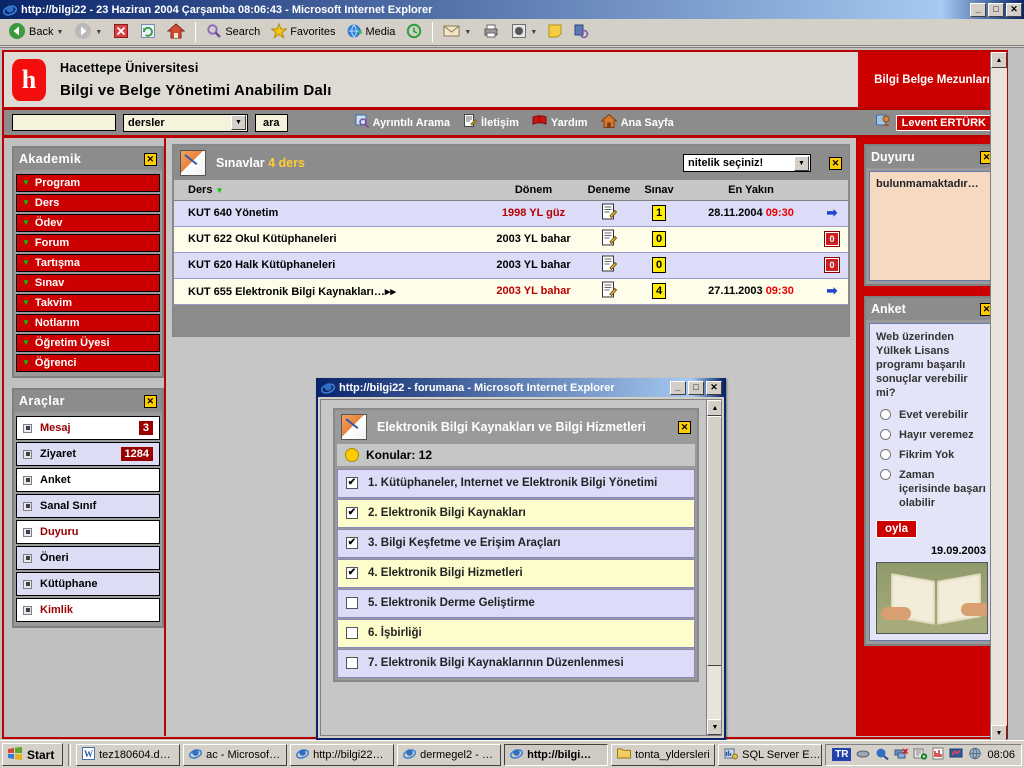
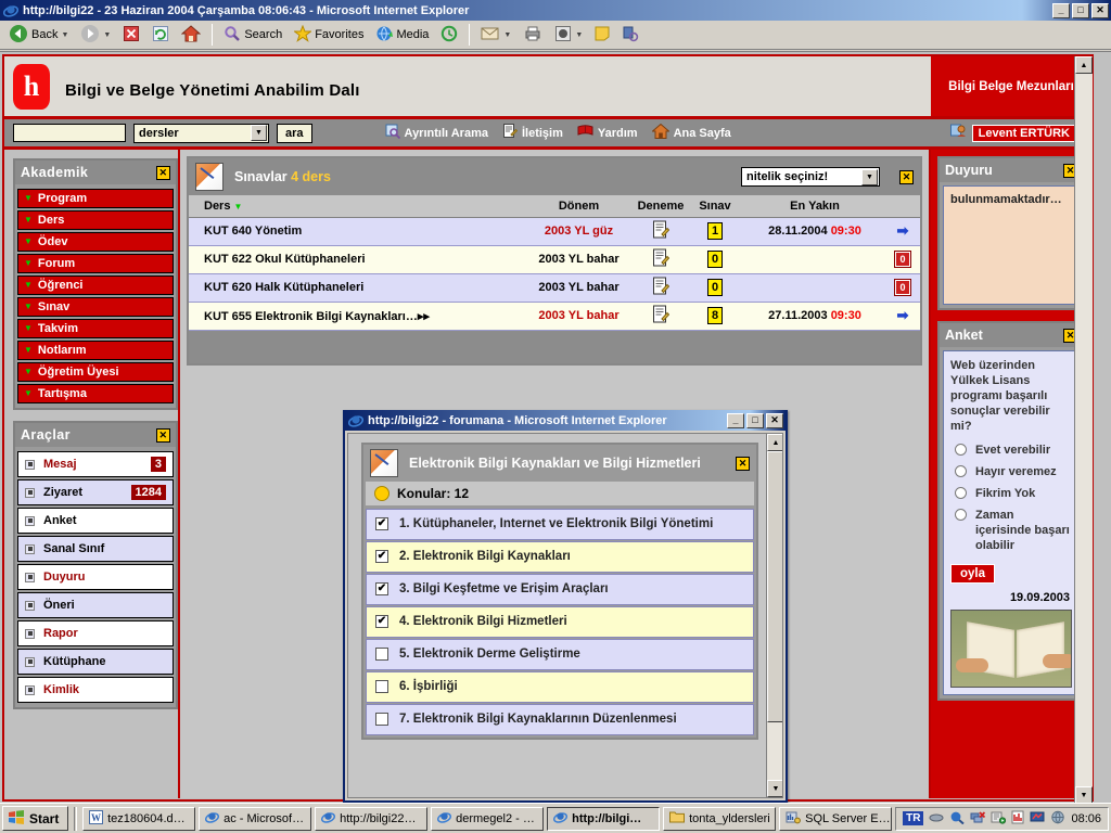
  http://bilgi22 - 23 Haziran 2004 Çarşamba 08:06:43 - Microsoft Internet Explorer
  _
  □
  ✕
  Back
  Search
  Favorites
  Media
  h
- Hacettepe Üniversitesi
  Bilgi ve Belge Yönetimi Anabilim Dalı
  Bilgi Belge Mezunları
  dersler
  ara
  Ayrıntılı Arama
  İletişim
  Yardım
  Ana Sayfa
  Levent ERTÜRK
  Akademik
  ✕
  ▼
  Program
  ▼
  Ders
  ▼
  Ödev
  ▼
  Forum
  ▼
- Tartışma
+ Öğrenci
  ▼
  Sınav
  ▼
  Takvim
  ▼
  Notlarım
  ▼
  Öğretim Üyesi
  ▼
- Öğrenci
+ Tartışma
  Araçlar
  ✕
  Mesaj
  3
  Ziyaret
  1284
  Anket
  Sanal Sınıf
  Duyuru
  Öneri
+ Rapor
  Kütüphane
  Kimlik
  Sınavlar 4 ders
  nitelik seçiniz!
  ✕
  Ders ▼	Dönem	Deneme	Sınav	En Yakın
- KUT 640 Yönetim	1998 YL güz		1	28.11.2004 09:30	➡
+ KUT 640 Yönetim	2003 YL güz		1	28.11.2004 09:30	➡
  KUT 622 Okul Kütüphaneleri	2003 YL bahar		0		0
  KUT 620 Halk Kütüphaneleri	2003 YL bahar		0		0
- KUT 655 Elektronik Bilgi Kaynakları…▸▸	2003 YL bahar		4	27.11.2003 09:30	➡
+ KUT 655 Elektronik Bilgi Kaynakları…▸▸	2003 YL bahar		8	27.11.2003 09:30	➡
  Duyuru
  ✕
  bulunmamaktadır…
  Anket
  ✕
  Web üzerinden Yülkek Lisans programı başarılı sonuçlar verebilir mi?
  Evet verebilir
  Hayır veremez
  Fikrim Yok
  Zaman içerisinde başarı olabilir
  oyla
  19.09.2003
  http://bilgi22 - forumana - Microsoft Internet Explorer
  _
  □
  ✕
  Elektronik Bilgi Kaynakları ve Bilgi Hizmetleri
  ✕
  Konular: 12
  ✔
  1. Kütüphaneler, Internet ve Elektronik Bilgi Yönetimi
  ✔
  2. Elektronik Bilgi Kaynakları
  ✔
  3. Bilgi Keşfetme ve Erişim Araçları
  ✔
  4. Elektronik Bilgi Hizmetleri
  5. Elektronik Derme Geliştirme
  6. İşbirliği
  7. Elektronik Bilgi Kaynaklarının Düzenlenmesi
  Start
  W
  tez180604.d…
  ac - Microsof…
  http://bilgi22…
  dermegel2 - …
  http://bilgi…
  tonta_yldersleri
  SQL Server E…
  TR
  08:06
